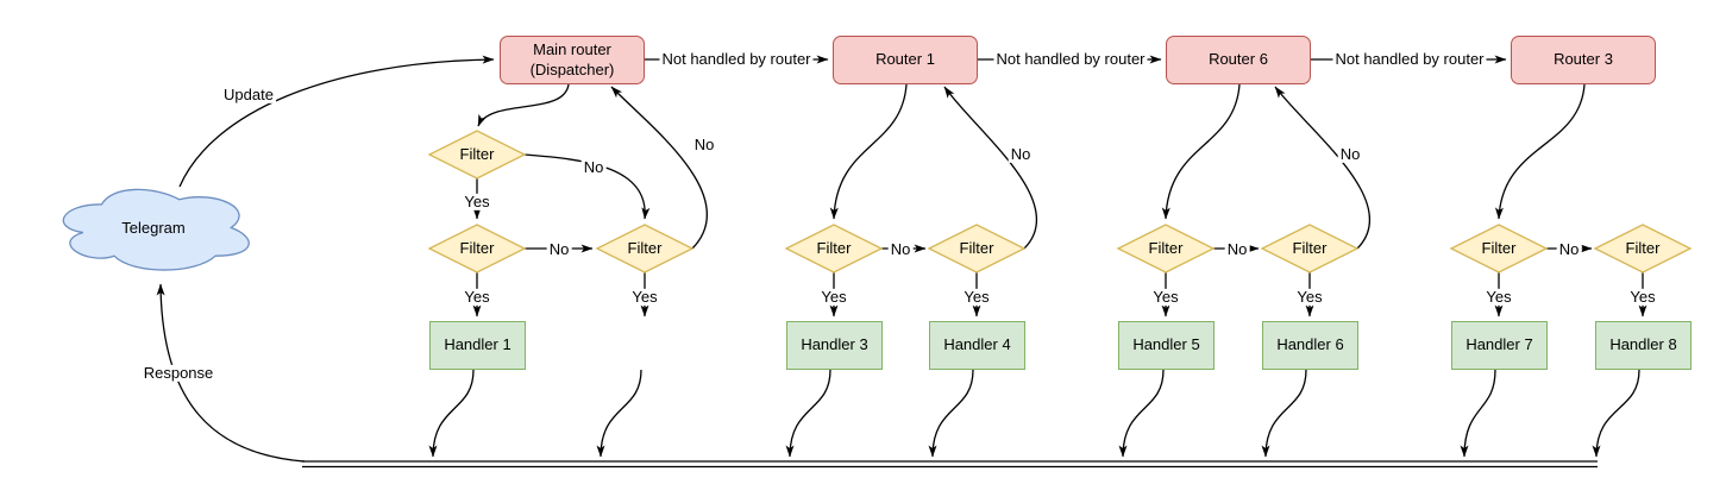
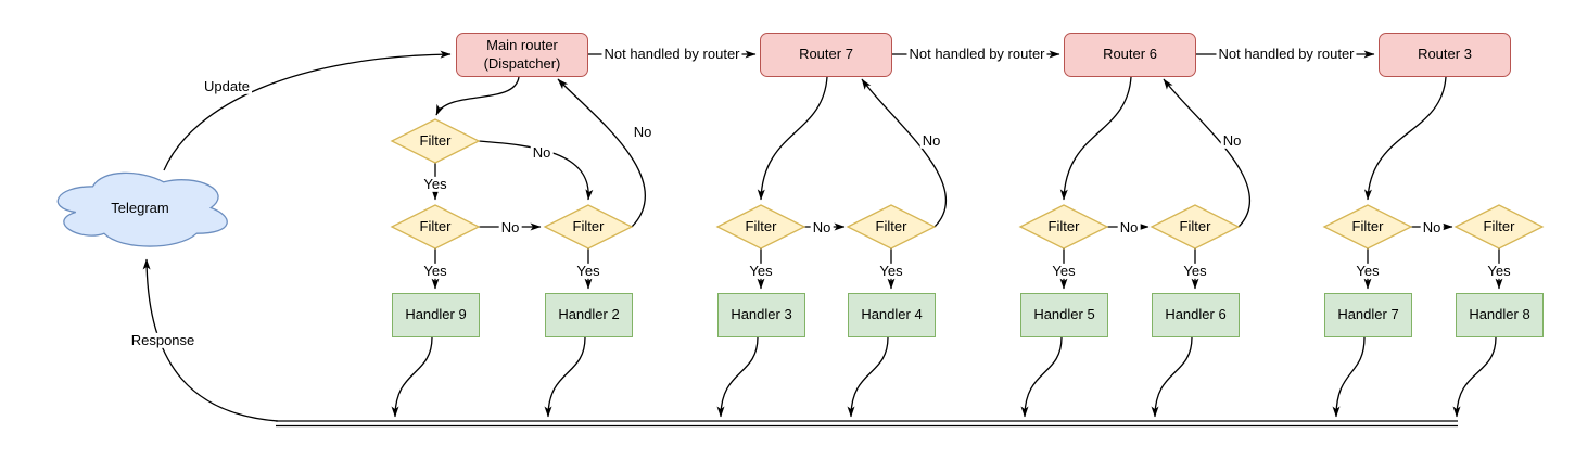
  Main router
  (Dispatcher)
- Router 1
+ Router 7
  Router 6
  Router 3
- Handler 1
+ Handler 9
+ Handler 2
  Handler 3
  Handler 4
  Handler 5
  Handler 6
  Handler 7
  Handler 8
  Telegram
  Filter
  Filter
  Filter
  Filter
  Filter
  Filter
  Filter
  Filter
  Filter
  Update
  Response
  Not handled by router
  Not handled by router
  Not handled by router
  Yes
  Yes
  Yes
  Yes
  Yes
  Yes
  Yes
  Yes
  Yes
  No
  No
  No
  No
  No
  No
  No
  No
